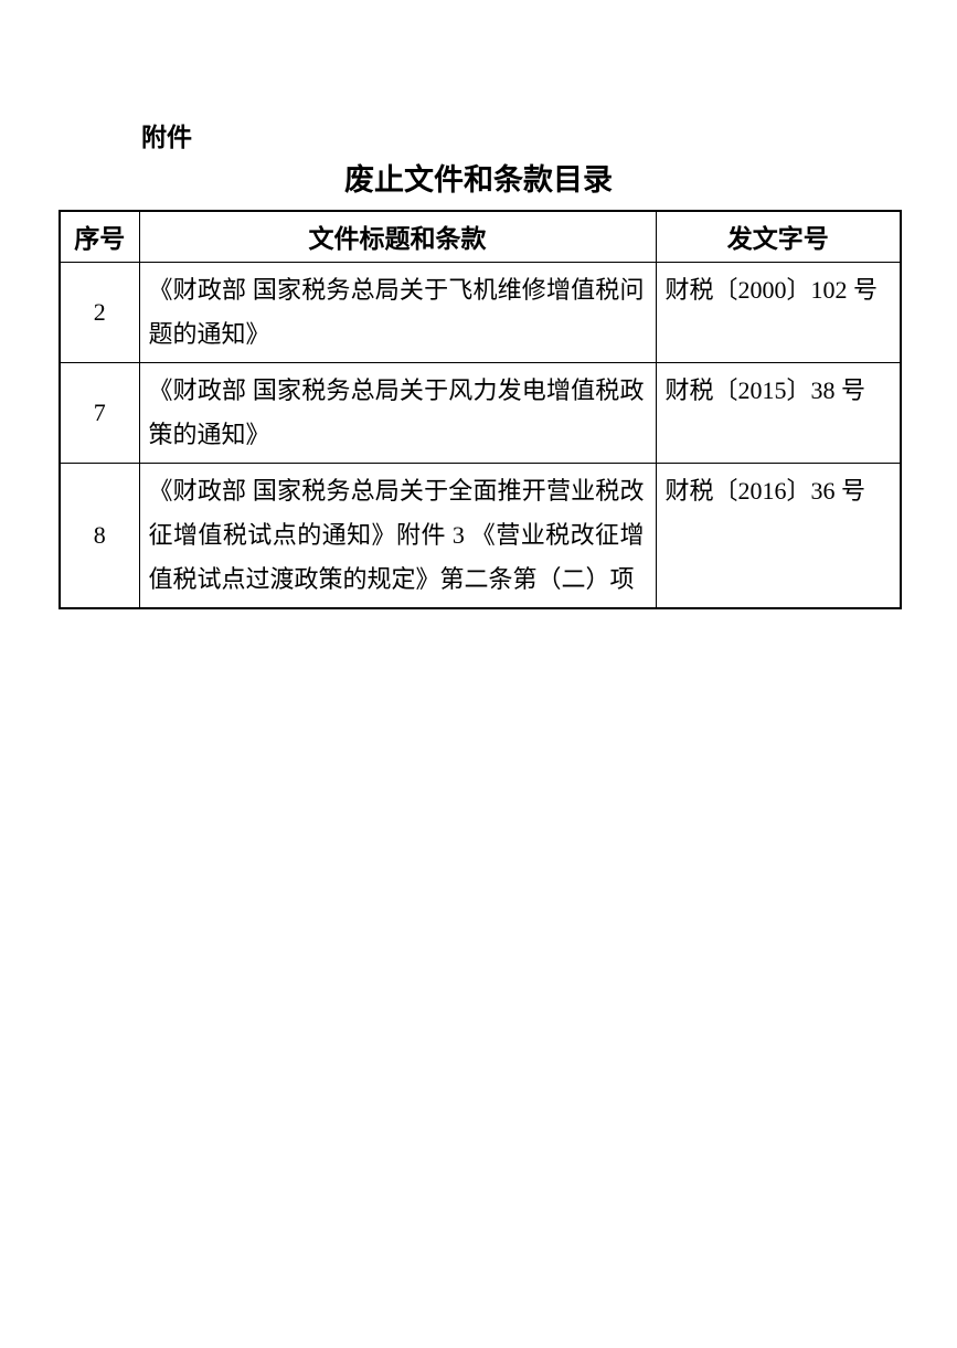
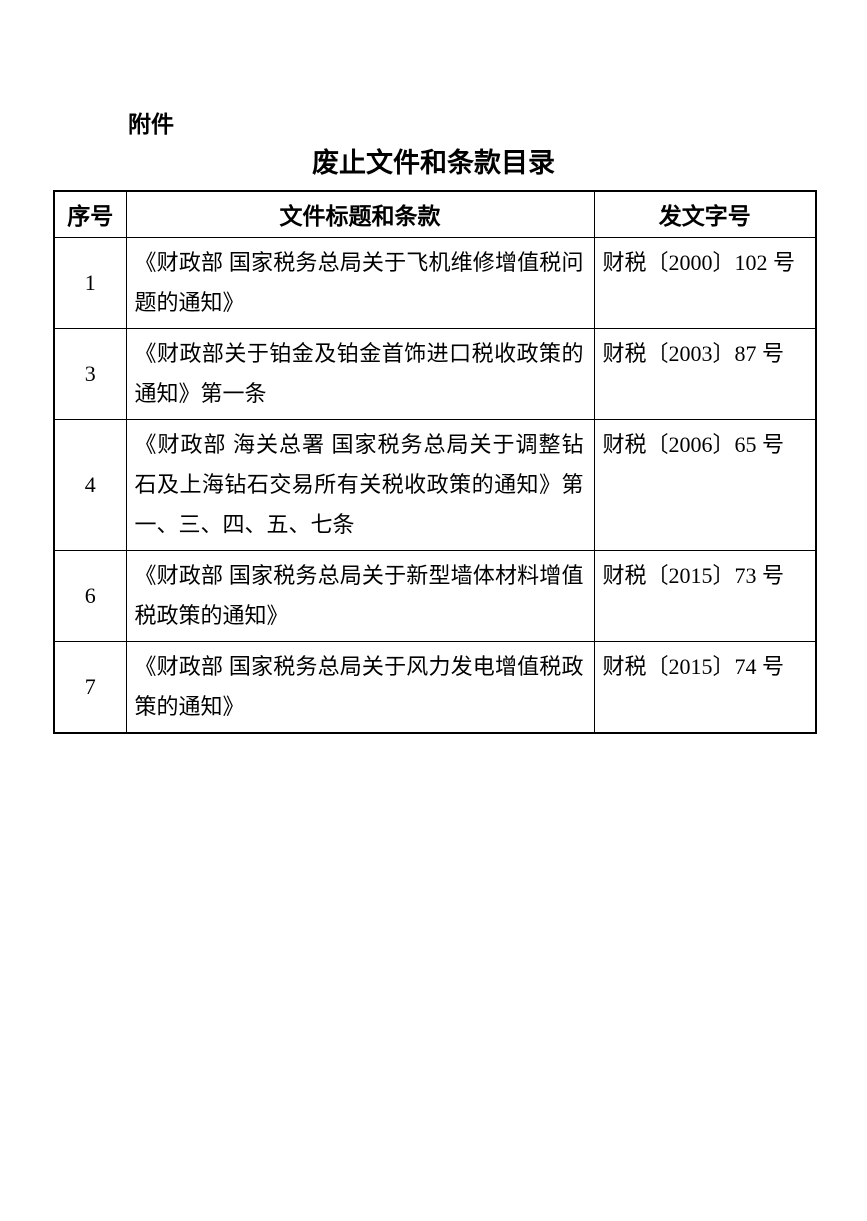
  附件
  废止文件和条款目录
  序号	文件标题和条款	发文字号
- 2	《财政部 国家税务总局关于飞机维修增值税问题的通知》	财税〔2000〕102 号
+ 1	《财政部 国家税务总局关于飞机维修增值税问题的通知》	财税〔2000〕102 号
+ 3	《财政部关于铂金及铂金首饰进口税收政策的通知》第一条	财税〔2003〕87 号
+ 4	《财政部 海关总署 国家税务总局关于调整钻石及上海钻石交易所有关税收政策的通知》第一、三、四、五、七条	财税〔2006〕65 号
+ 6	《财政部 国家税务总局关于新型墙体材料增值税政策的通知》	财税〔2015〕73 号
- 7	《财政部 国家税务总局关于风力发电增值税政策的通知》	财税〔2015〕38 号
+ 7	《财政部 国家税务总局关于风力发电增值税政策的通知》	财税〔2015〕74 号
- 8	《财政部 国家税务总局关于全面推开营业税改征增值税试点的通知》附件 3 《营业税改征增值税试点过渡政策的规定》第二条第（二）项	财税〔2016〕36 号
